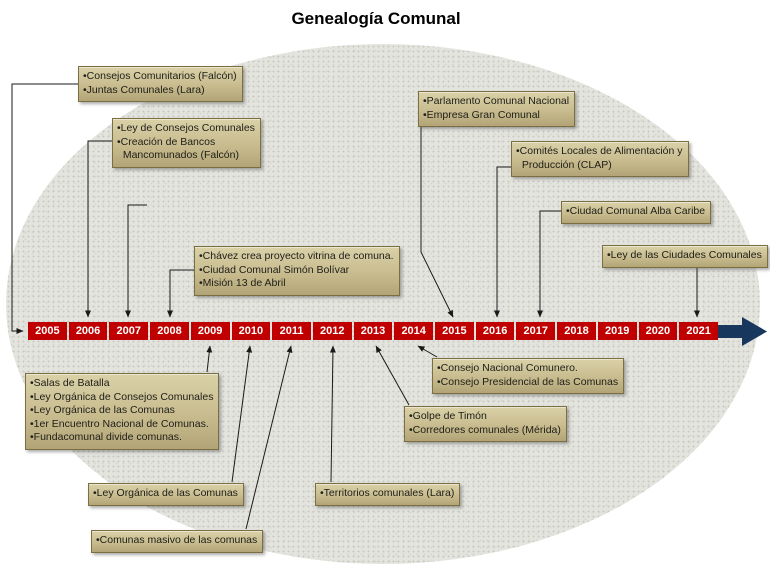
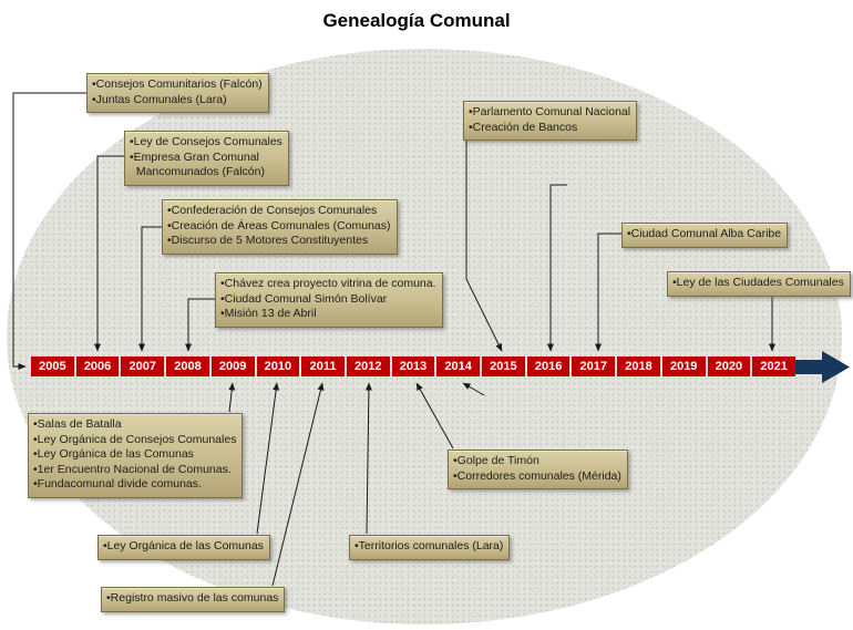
  Genealogía Comunal
  2005
  2006
  2007
  2008
  2009
  2010
  2011
  2012
  2013
  2014
  2015
  2016
  2017
  2018
  2019
  2020
  2021
  •Consejos Comunitarios (Falcón)
  •Juntas Comunales (Lara)
  •Ley de Consejos Comunales
- •Creación de Bancos
+ •Empresa Gran Comunal
  Mancomunados (Falcón)
+ •Confederación de Consejos Comunales
+ •Creación de Áreas Comunales (Comunas)
+ •Discurso de 5 Motores Constituyentes
  •Chávez crea proyecto vitrina de comuna.
  •Ciudad Comunal Simón Bolívar
  •Misión 13 de Abril
  •Parlamento Comunal Nacional
- •Empresa Gran Comunal
+ •Creación de Bancos
- •Comités Locales de Alimentación y
- Producción (CLAP)
  •Ciudad Comunal Alba Caribe
  •Ley de las Ciudades Comunales
  •Salas de Batalla
  •Ley Orgánica de Consejos Comunales
  •Ley Orgánica de las Comunas
  •1er Encuentro Nacional de Comunas.
  •Fundacomunal divide comunas.
  •Ley Orgánica de las Comunas
- •Comunas masivo de las comunas
+ •Registro masivo de las comunas
  •Territorios comunales (Lara)
  •Golpe de Timón
  •Corredores comunales (Mérida)
- •Consejo Nacional Comunero.
- •Consejo Presidencial de las Comunas
